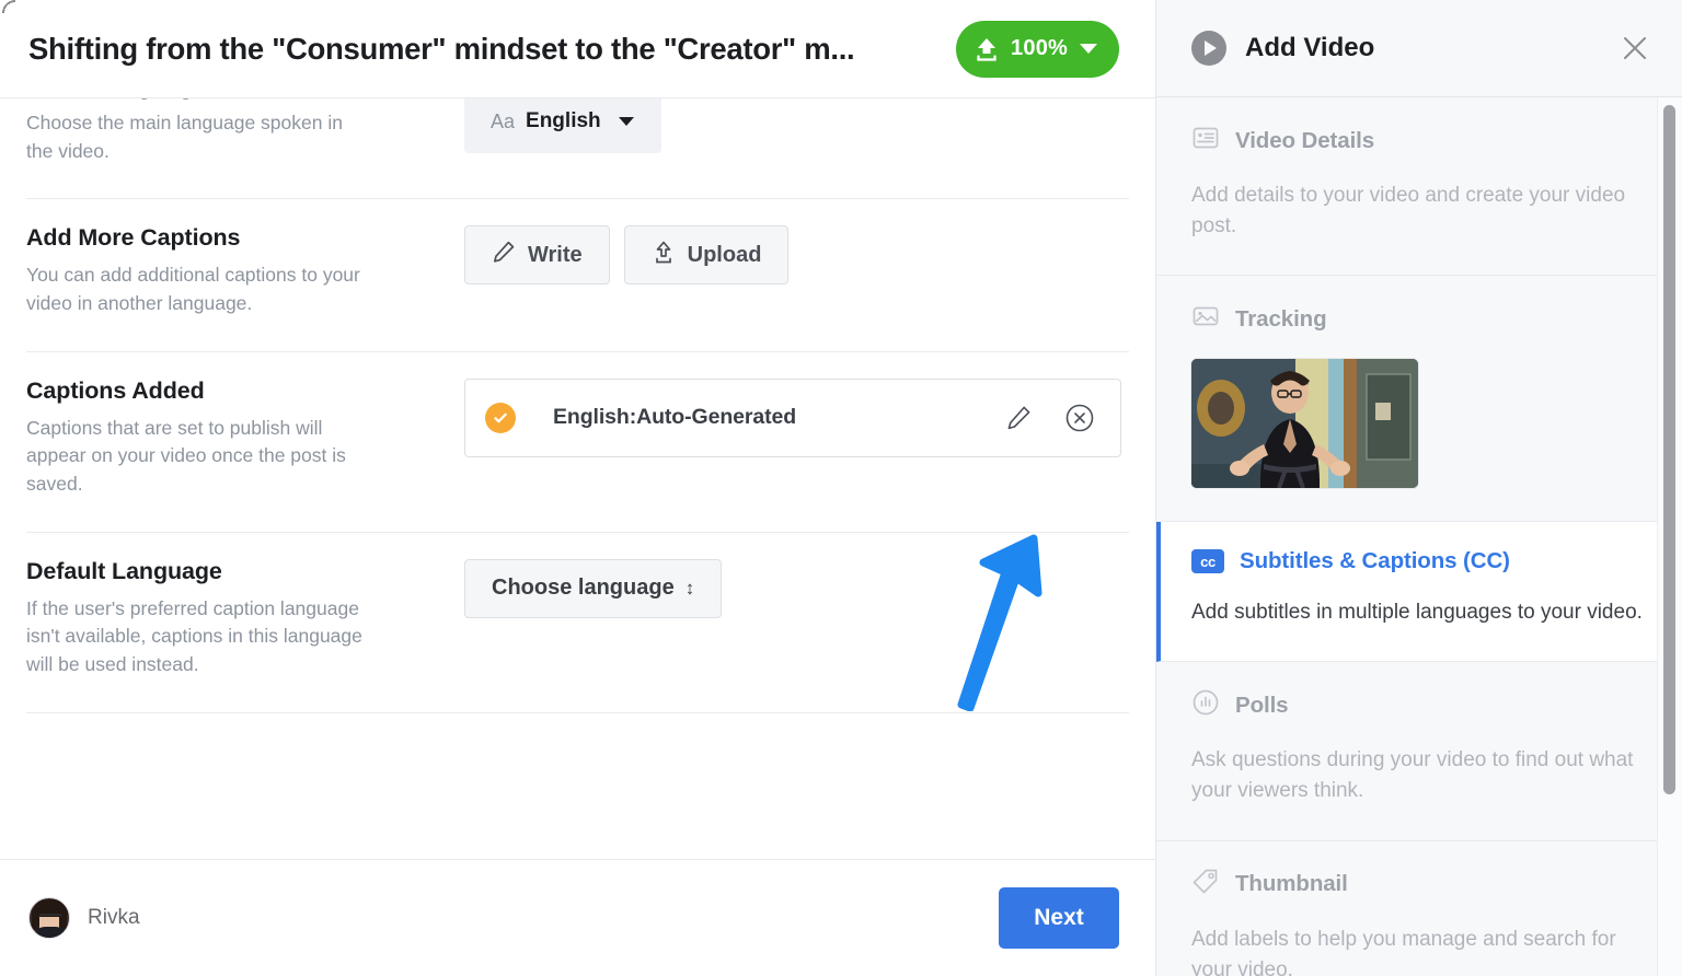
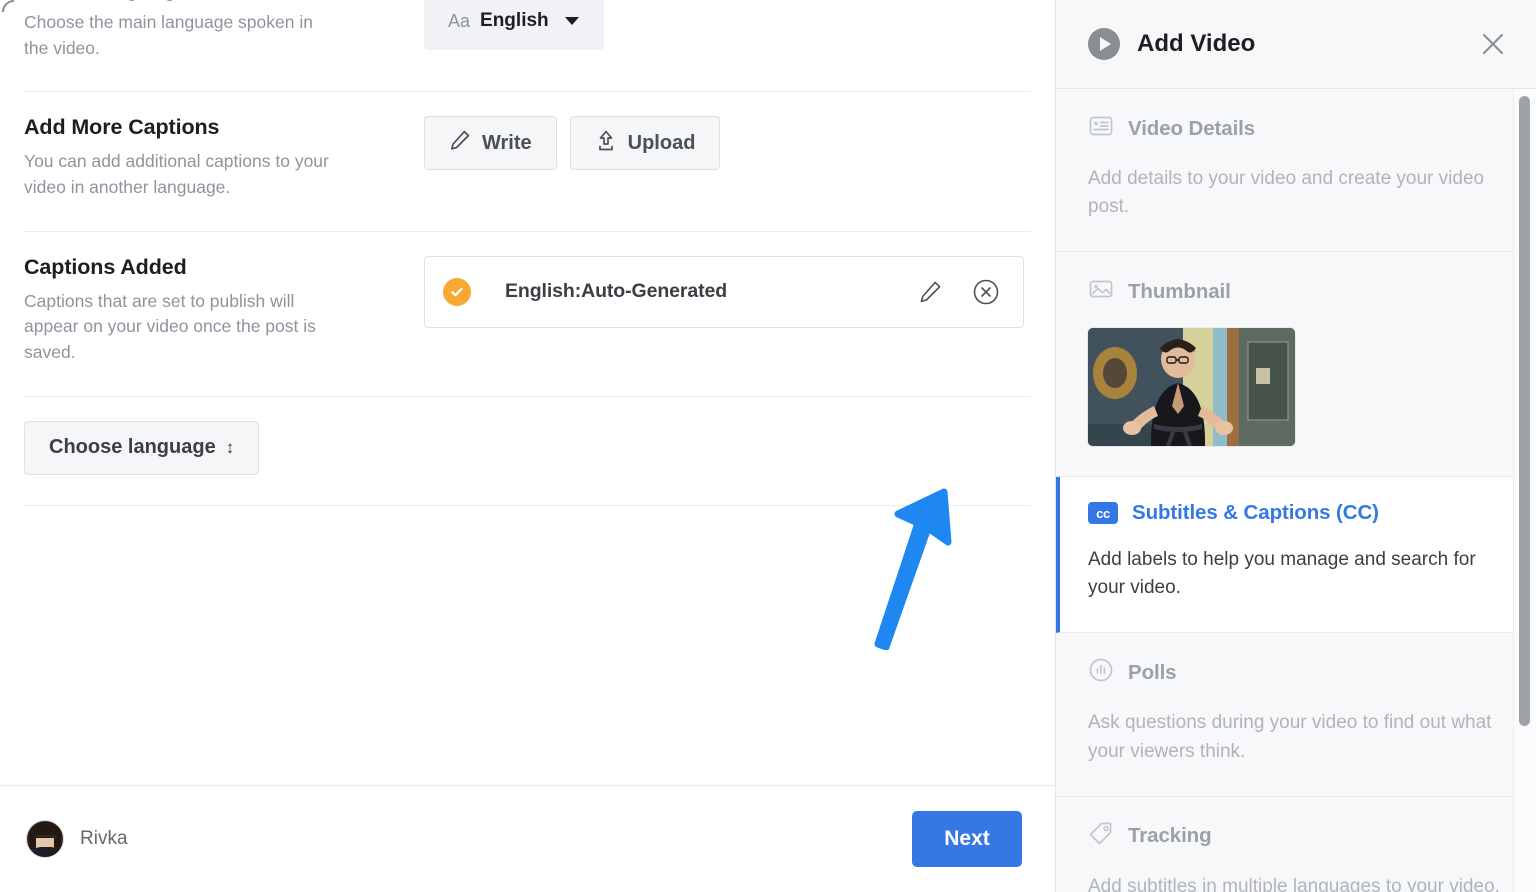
- Shifting from the "Consumer" mindset to the "Creator" m...
- 100%
  Choose the main language spoken in the video.
  Aa
  English
  Add More Captions
  You can add additional captions to your video in another language.
  Write
  Upload
  Captions Added
  Captions that are set to publish will appear on your video once the post is saved.
  English:Auto-Generated
- Default Language
- If the user's preferred caption language isn't available, captions in this language will be used instead.
  Choose language
  ↕
  Rivka
  Next
  Add Video
  Video Details
  Add details to your video and create your video post.
- Tracking
+ Thumbnail
  cc
  Subtitles & Captions (CC)
- Add subtitles in multiple languages to your video.
+ Add labels to help you manage and search for your video.
  Polls
  Ask questions during your video to find out what your viewers think.
- Thumbnail
+ Tracking
- Add labels to help you manage and search for your video.
+ Add subtitles in multiple languages to your video.
